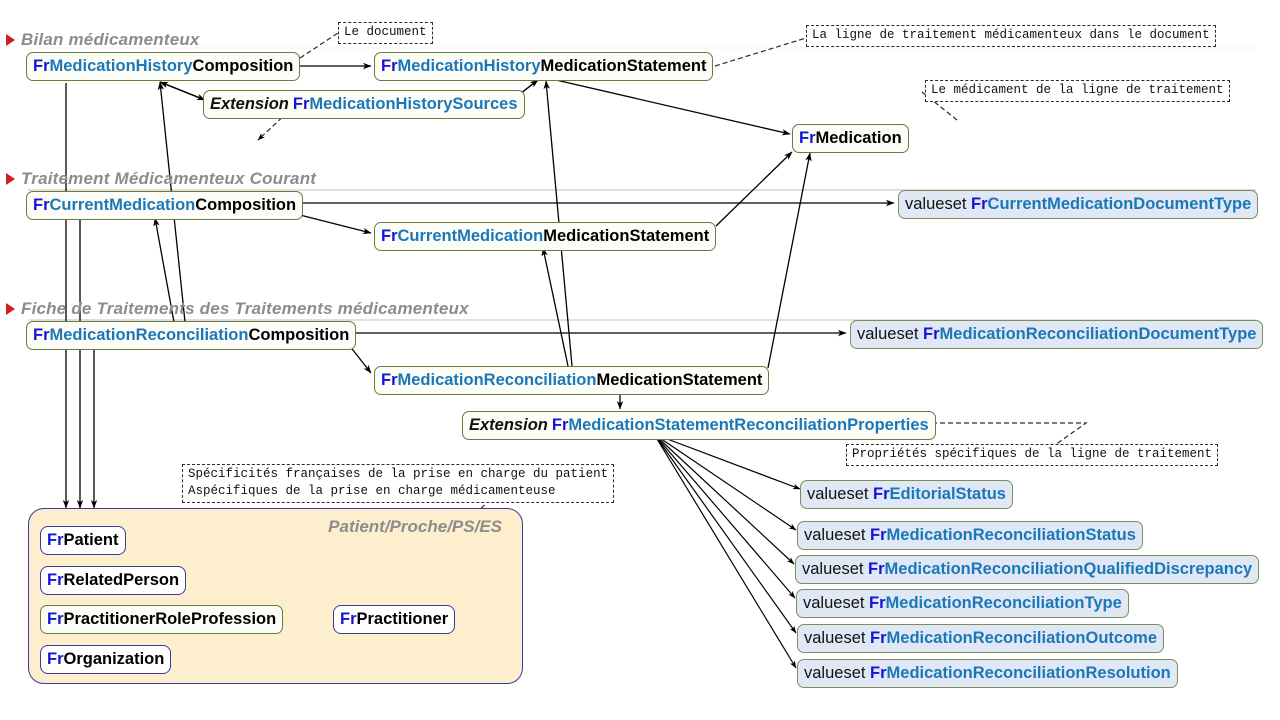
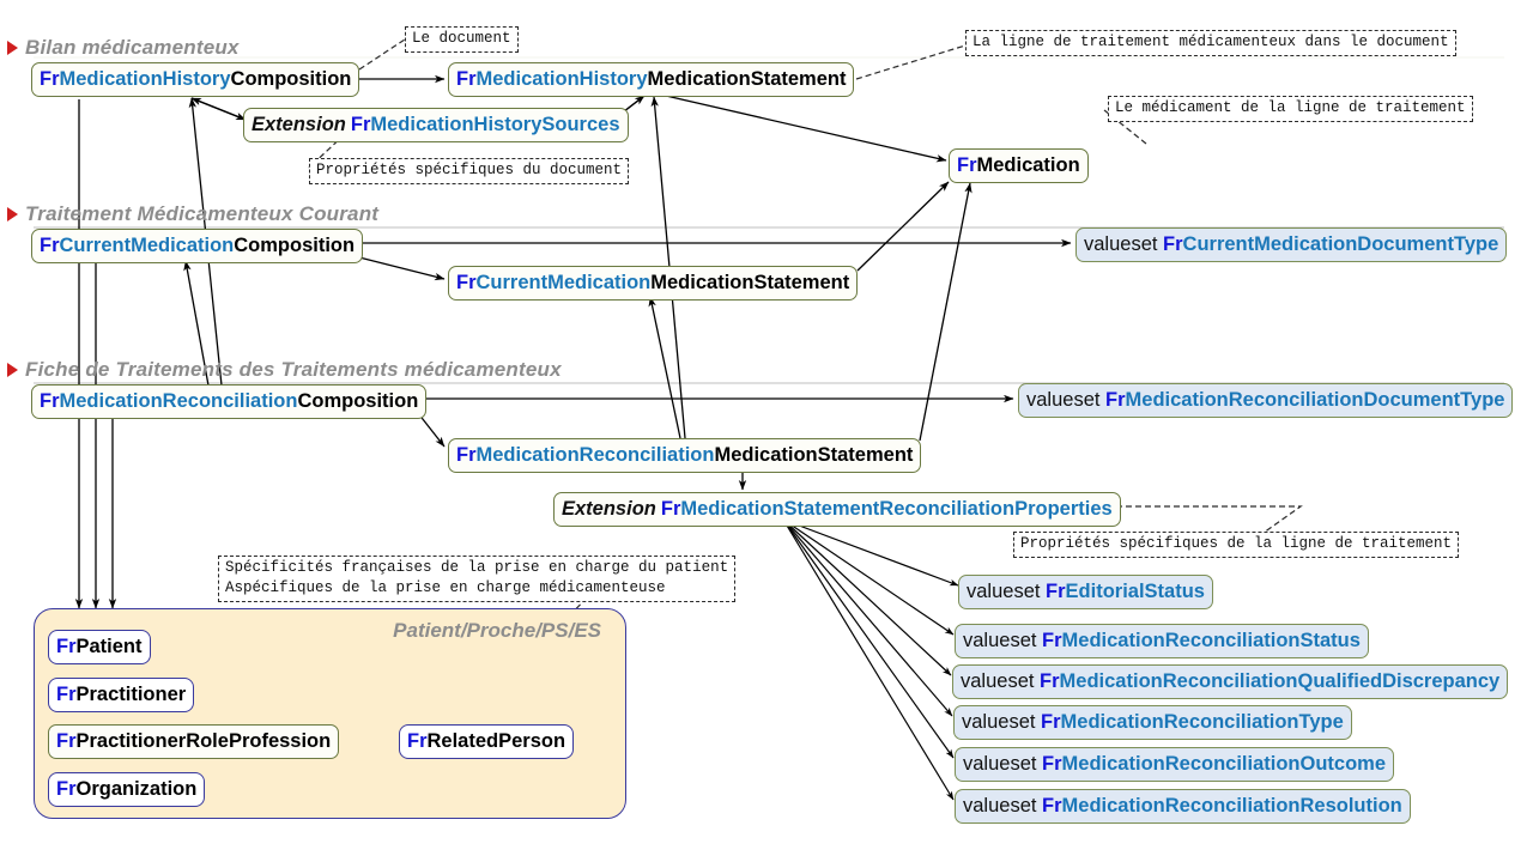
  Bilan médicamenteux
  Traitement Médicamenteux Courant
  Fiche de Traitements des Traitements médicamenteux
  FrMedicationHistoryComposition
  FrMedicationHistoryMedicationStatement
  Extension FrMedicationHistorySources
  FrMedication
  FrCurrentMedicationComposition
  FrCurrentMedicationMedicationStatement
  FrMedicationReconciliationComposition
  FrMedicationReconciliationMedicationStatement
  Extension FrMedicationStatementReconciliationProperties
  valueset FrCurrentMedicationDocumentType
  valueset FrMedicationReconciliationDocumentType
  valueset FrEditorialStatus
  valueset FrMedicationReconciliationStatus
  valueset FrMedicationReconciliationQualifiedDiscrepancy
  valueset FrMedicationReconciliationType
  valueset FrMedicationReconciliationOutcome
  valueset FrMedicationReconciliationResolution
  Le document
  La ligne de traitement médicamenteux dans le document
+ Propriétés spécifiques du document
  Le médicament de la ligne de traitement
  Propriétés spécifiques de la ligne de traitement
  Spécificités françaises de la prise en charge du patient
  Aspécifiques de la prise en charge médicamenteuse
  Patient/Proche/PS/ES
  FrPatient
- FrRelatedPerson
+ FrPractitioner
  FrPractitionerRoleProfession
- FrPractitioner
+ FrRelatedPerson
  FrOrganization
